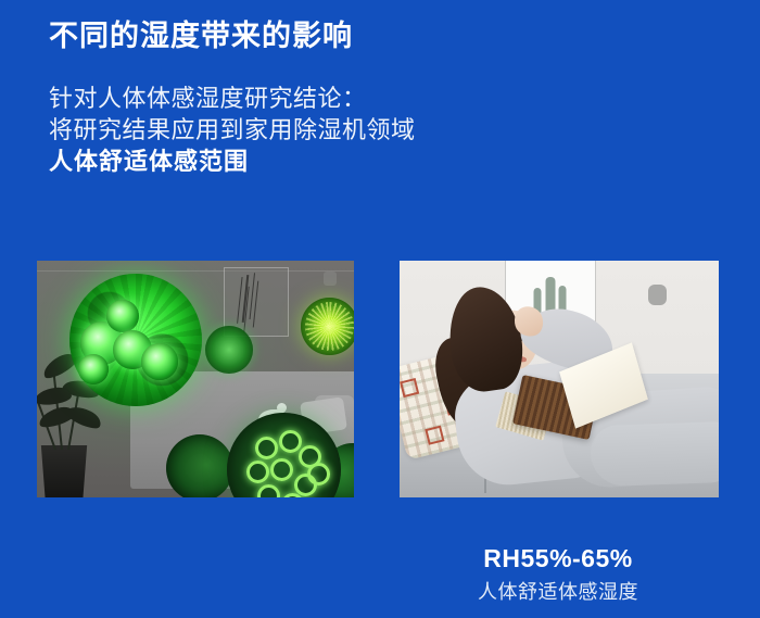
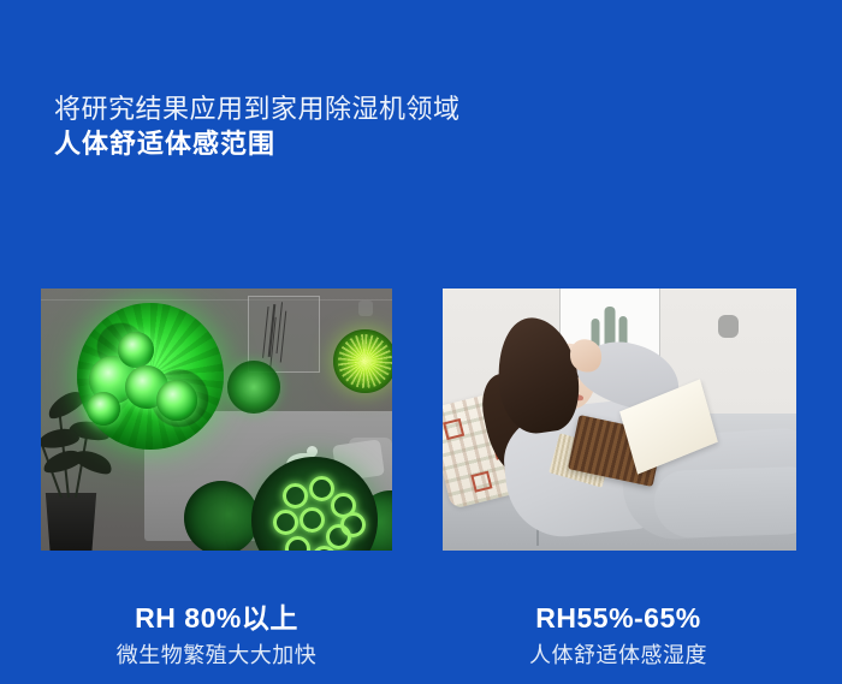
- 不同的湿度带来的影响
- 针对人体体感湿度研究结论：
  将研究结果应用到家用除湿机领域
  人体舒适体感范围
+ RH 80%以上
+ 微生物繁殖大大加快
  RH55%-65%
  人体舒适体感湿度
